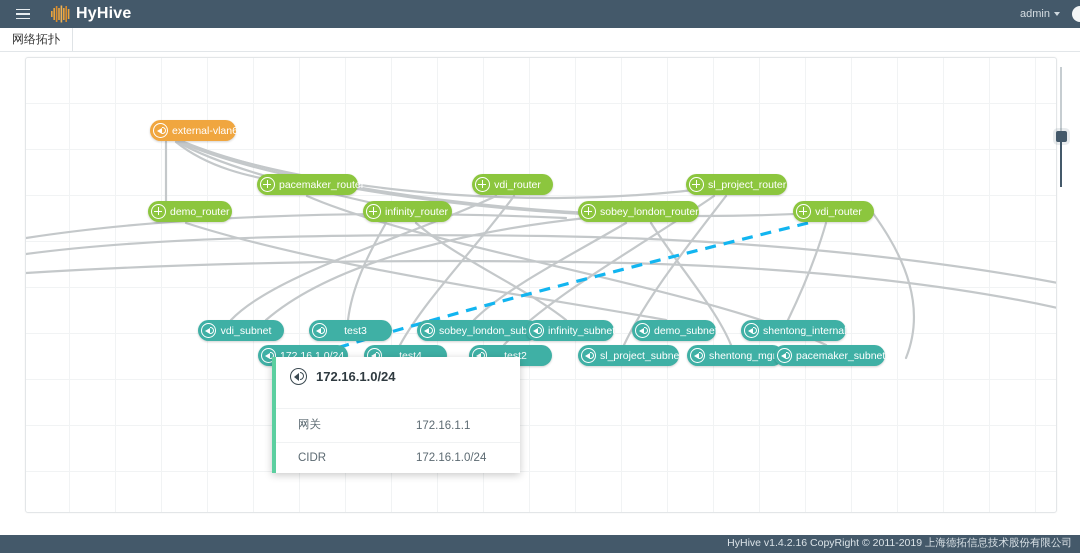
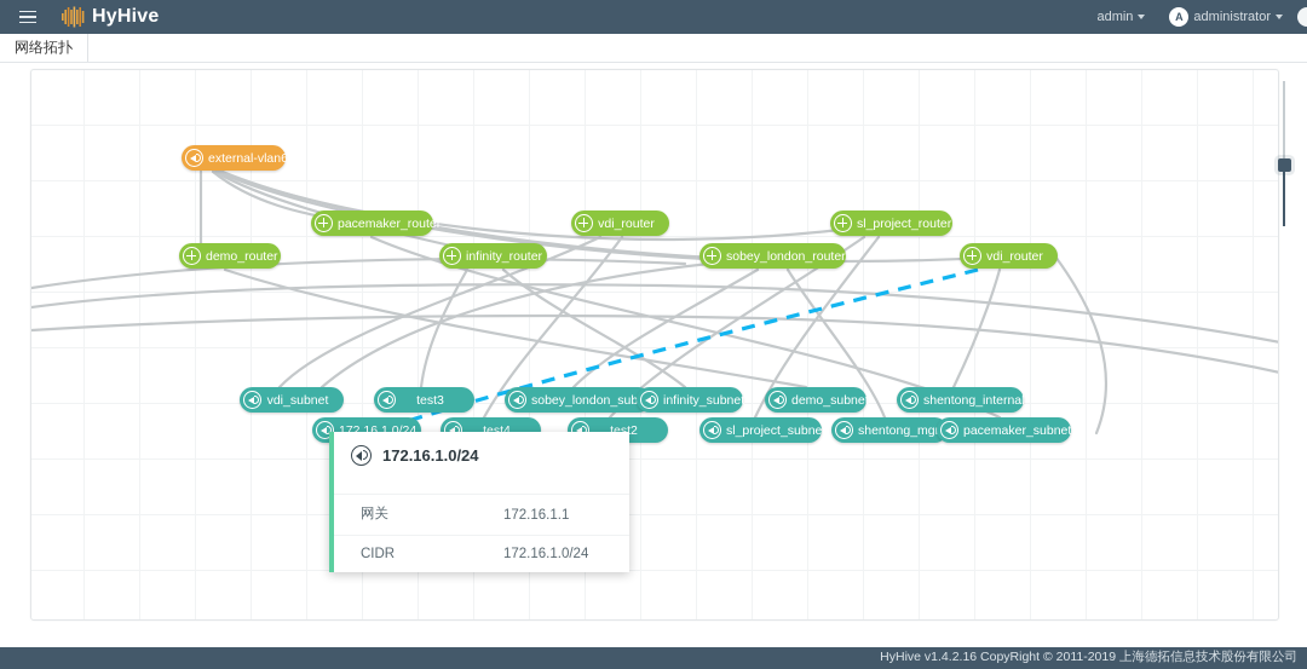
  HyHive
  admin
+ A
+ administrator
  网络拓扑
  external-vlan60
  pacemaker_router
  vdi_router
  sl_project_router
  demo_router
  infinity_router
  sobey_london_router
  vdi_router
  vdi_subnet
  test3
  sobey_london_sub
  infinity_subnet
  demo_subnet
  shentong_internal
  172.16.1.0/24
  test4
  test2
  sl_project_subnet
  shentong_mg
  pacemaker_subnet
  172.16.1.0/24
  网关
  172.16.1.1
  CIDR
  172.16.1.0/24
  HyHive v1.4.2.16 CopyRight © 2011-2019 上海德拓信息技术股份有限公司
